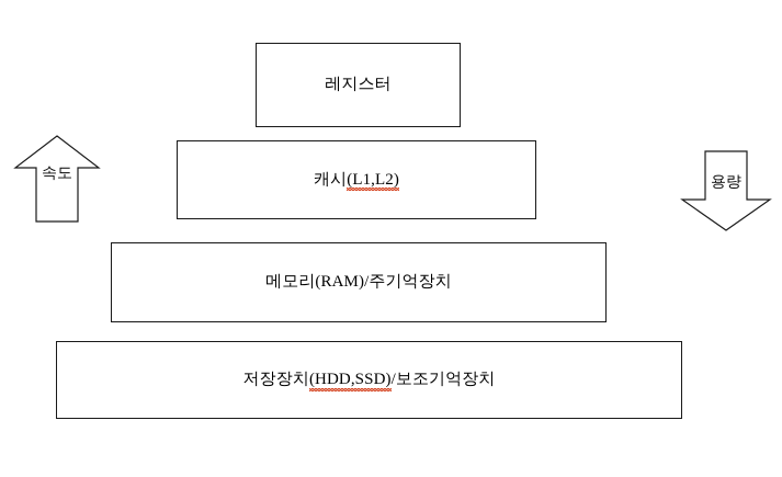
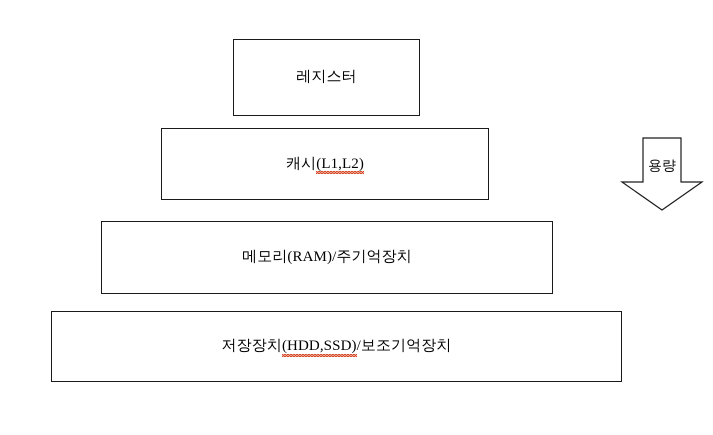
  레지스터
  캐시(L1,L2)
  메모리(RAM)/주기억장치
  저장장치(HDD,SSD)/보조기억장치
- 속도
  용량
